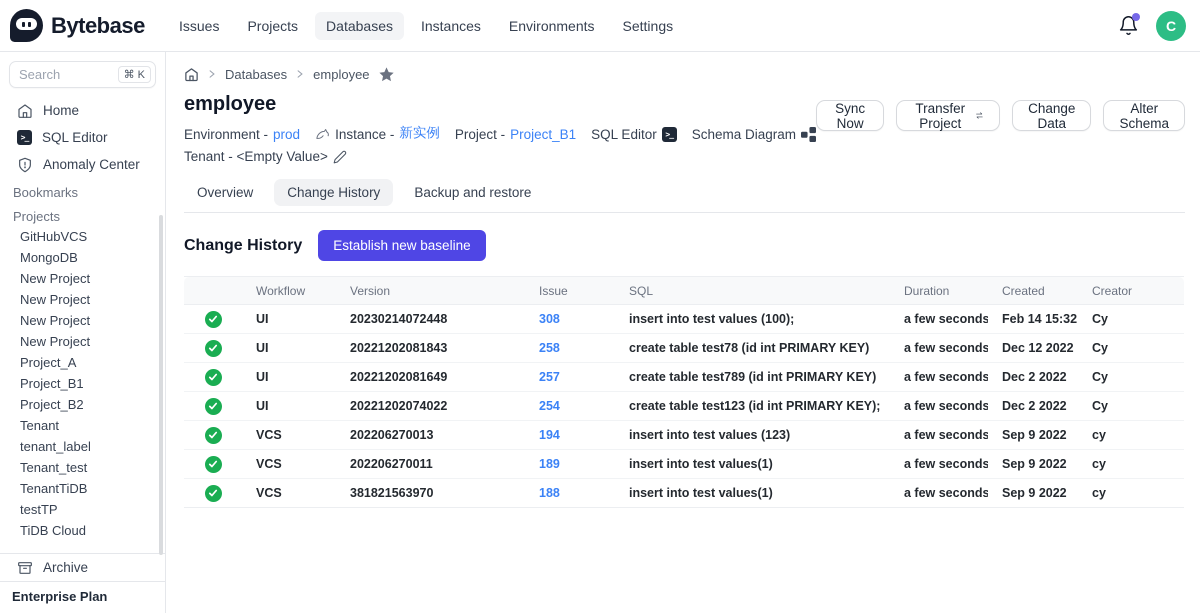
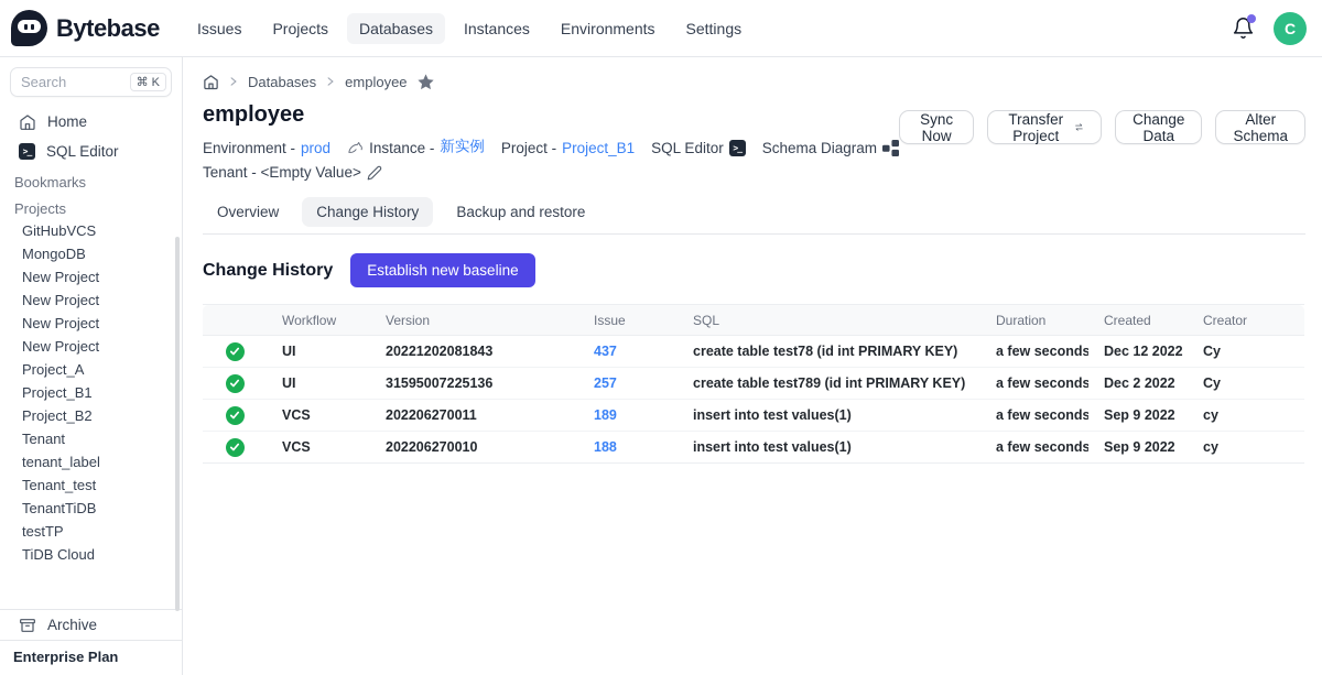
  Bytebase
  Issues
  Projects
  Databases
  Instances
  Environments
  Settings
  C
  Search
  ⌘ K
  Home
  >_
  SQL Editor
- Anomaly Center
  Bookmarks
  Projects
  GitHubVCS
  MongoDB
  New Project
  New Project
  New Project
  New Project
  Project_A
  Project_B1
  Project_B2
  Tenant
  tenant_label
  Tenant_test
  TenantTiDB
  testTP
  TiDB Cloud
  Archive
  Enterprise Plan
  Databases
  employee
  employee
  Environment -
  prod
  Instance -
  新实例
  Project -
  Project_B1
  SQL Editor
  >_
  Schema Diagram
  Tenant - <Empty Value>
  Sync Now
  Transfer Project
  Change Data
  Alter Schema
  Overview
  Change History
  Backup and restore
  Change History
  Establish new baseline
  	Workflow	Version	Issue	SQL	Duration	Created	Creator
- 	UI	20230214072448	308	insert into test values (100);	a few seconds	Feb 14 15:32	Cy
- 	UI	20221202081843	258	create table test78 (id int PRIMARY KEY)	a few seconds	Dec 12 2022	Cy
+ 	UI	20221202081843	437	create table test78 (id int PRIMARY KEY)	a few seconds	Dec 12 2022	Cy
- 	UI	20221202081649	257	create table test789 (id int PRIMARY KEY)	a few seconds	Dec 2 2022	Cy
+ 	UI	31595007225136	257	create table test789 (id int PRIMARY KEY)	a few seconds	Dec 2 2022	Cy
- 	UI	20221202074022	254	create table test123 (id int PRIMARY KEY);	a few seconds	Dec 2 2022	Cy
- 	VCS	202206270013	194	insert into test values (123)	a few seconds	Sep 9 2022	cy
  	VCS	202206270011	189	insert into test values(1)	a few seconds	Sep 9 2022	cy
- 	VCS	381821563970	188	insert into test values(1)	a few seconds	Sep 9 2022	cy
+ 	VCS	202206270010	188	insert into test values(1)	a few seconds	Sep 9 2022	cy
